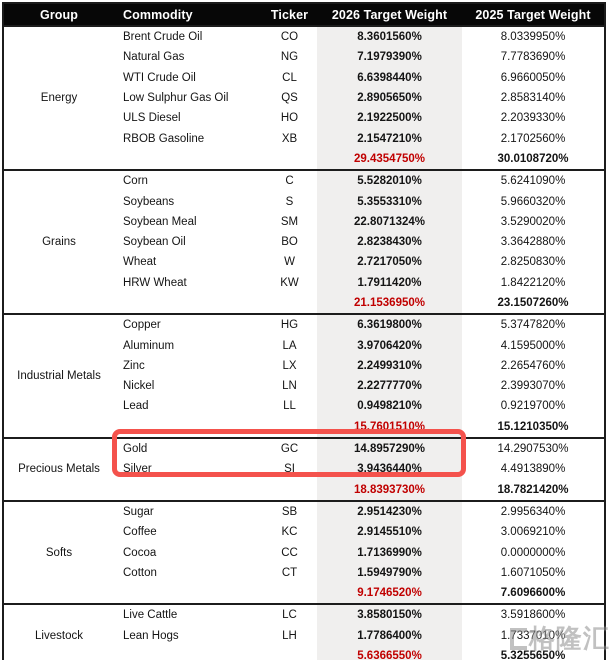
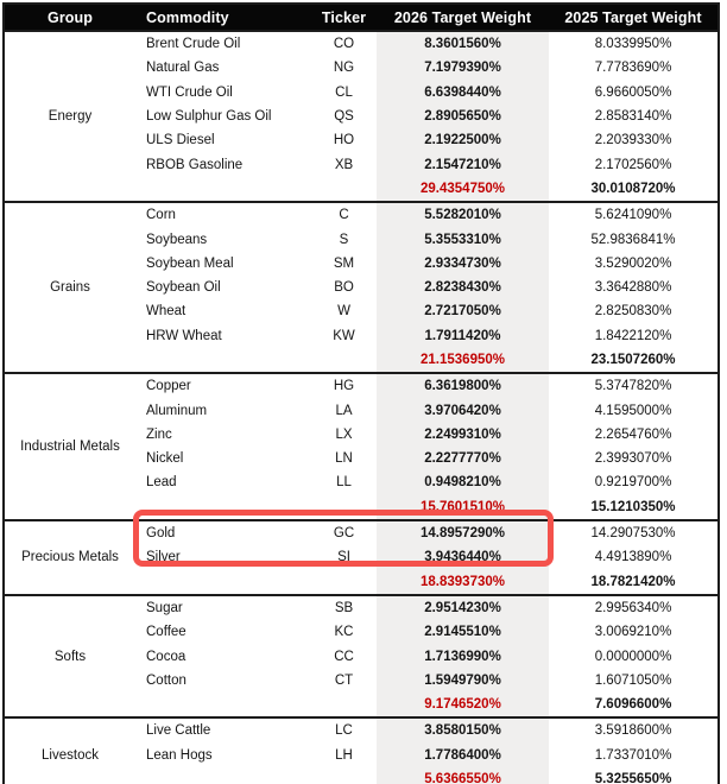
  Group	Commodity	Ticker	2026 Target Weight	2025 Target Weight
  Energy	Brent Crude Oil	CO	8.3601560%	8.0339950%
  Natural Gas	NG	7.1979390%	7.7783690%
  WTI Crude Oil	CL	6.6398440%	6.9660050%
  Low Sulphur Gas Oil	QS	2.8905650%	2.8583140%
  ULS Diesel	HO	2.1922500%	2.2039330%
  RBOB Gasoline	XB	2.1547210%	2.1702560%
  		29.4354750%	30.0108720%
  Grains	Corn	C	5.5282010%	5.6241090%
- Soybeans	S	5.3553310%	5.9660320%
+ Soybeans	S	5.3553310%	52.9836841%
- Soybean Meal	SM	22.8071324%	3.5290020%
+ Soybean Meal	SM	2.9334730%	3.5290020%
  Soybean Oil	BO	2.8238430%	3.3642880%
  Wheat	W	2.7217050%	2.8250830%
  HRW Wheat	KW	1.7911420%	1.8422120%
  		21.1536950%	23.1507260%
  Industrial Metals	Copper	HG	6.3619800%	5.3747820%
  Aluminum	LA	3.9706420%	4.1595000%
  Zinc	LX	2.2499310%	2.2654760%
  Nickel	LN	2.2277770%	2.3993070%
  Lead	LL	0.9498210%	0.9219700%
  		15.7601510%	15.1210350%
  Precious Metals	Gold	GC	14.8957290%	14.2907530%
  Silver	SI	3.9436440%	4.4913890%
  		18.8393730%	18.7821420%
  Softs	Sugar	SB	2.9514230%	2.9956340%
  Coffee	KC	2.9145510%	3.0069210%
  Cocoa	CC	1.7136990%	0.0000000%
  Cotton	CT	1.5949790%	1.6071050%
  		9.1746520%	7.6096600%
  Livestock	Live Cattle	LC	3.8580150%	3.5918600%
  Lean Hogs	LH	1.7786400%	1.7337010%
  		5.6366550%	5.3255650%
- 格隆汇
